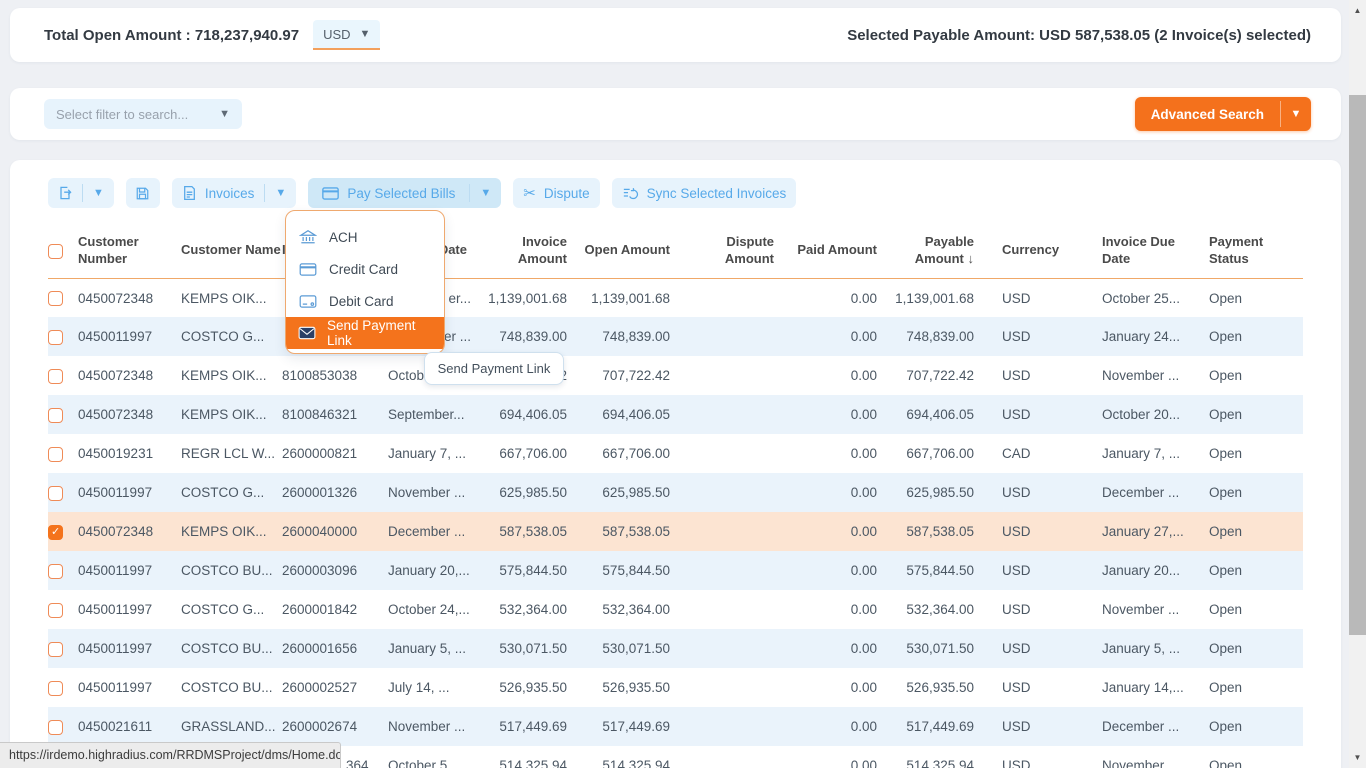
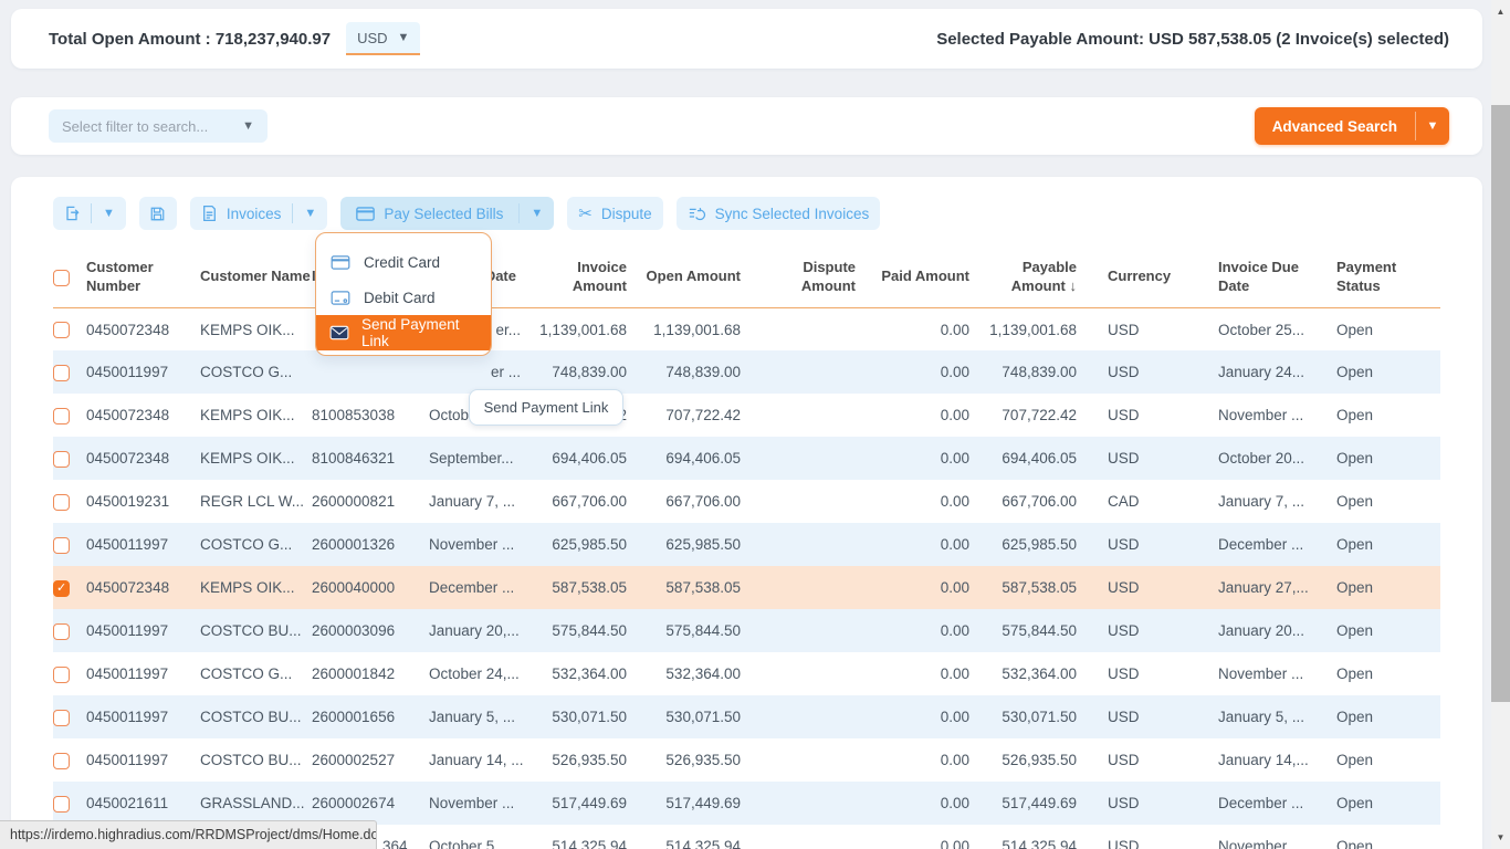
  Total Open Amount : 718,237,940.97
  USD
  ▼
  Selected Payable Amount: USD 587,538.05 (2 Invoice(s) selected)
  Select filter to search...
  ▼
  Advanced Search
  ▼
  ▼
  Invoices
  ▼
  Pay Selected Bills
  ▼
  ✂
  Dispute
  Sync Selected Invoices
  	Customer Number	Customer Name	I	ate	Invoice Amount	Open Amount	Dispute Amount	Paid Amount	Payable Amount ↓	Currency	Invoice Due Date	Payment Status
  	0450072348	KEMPS OIK...		er...	1,139,001.68	1,139,001.68		0.00	1,139,001.68	USD	October 25...	Open
  	0450011997	COSTCO G...		er ...	748,839.00	748,839.00		0.00	748,839.00	USD	January 24...	Open
  	0450072348	KEMPS OIK...	8100853038	Octob		707,722.42		0.00	707,722.42	USD	November ...	Open
  	0450072348	KEMPS OIK...	8100846321	September...	694,406.05	694,406.05		0.00	694,406.05	USD	October 20...	Open
  	0450019231	REGR LCL W...	2600000821	January 7, ...	667,706.00	667,706.00		0.00	667,706.00	CAD	January 7, ...	Open
  	0450011997	COSTCO G...	2600001326	November ...	625,985.50	625,985.50		0.00	625,985.50	USD	December ...	Open
  	0450072348	KEMPS OIK...	2600040000	December ...	587,538.05	587,538.05		0.00	587,538.05	USD	January 27,...	Open
  	0450011997	COSTCO BU...	2600003096	January 20,...	575,844.50	575,844.50		0.00	575,844.50	USD	January 20...	Open
  	0450011997	COSTCO G...	2600001842	October 24,...	532,364.00	532,364.00		0.00	532,364.00	USD	November ...	Open
  	0450011997	COSTCO BU...	2600001656	January 5, ...	530,071.50	530,071.50		0.00	530,071.50	USD	January 5, ...	Open
- 	0450011997	COSTCO BU...	2600002527	July 14, ...	526,935.50	526,935.50		0.00	526,935.50	USD	January 14,...	Open
+ 	0450011997	COSTCO BU...	2600002527	January 14, ...	526,935.50	526,935.50		0.00	526,935.50	USD	January 14,...	Open
  	0450021611	GRASSLAND...	2600002674	November ...	517,449.69	517,449.69		0.00	517,449.69	USD	December ...	Open
  			364	October 5, ...	514,325.94	514,325.94		0.00	514,325.94	USD	November ...	Open
- ACH
  Credit Card
  Debit Card
  Send Payment Link
  Send Payment Link
  https://irdemo.highradius.com/RRDMSProject/dms/Home.do
  ▲
  ▼
